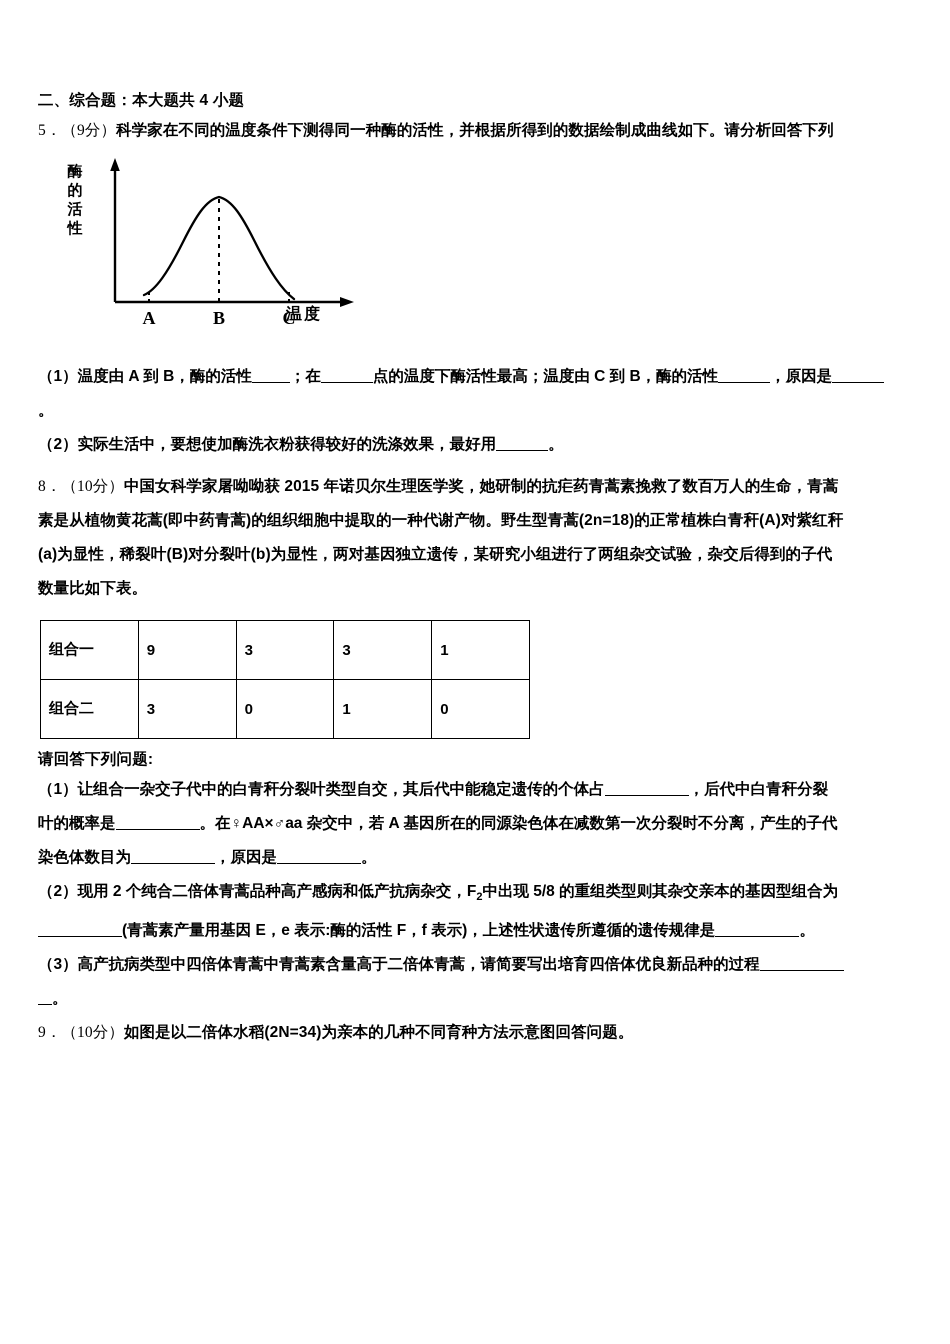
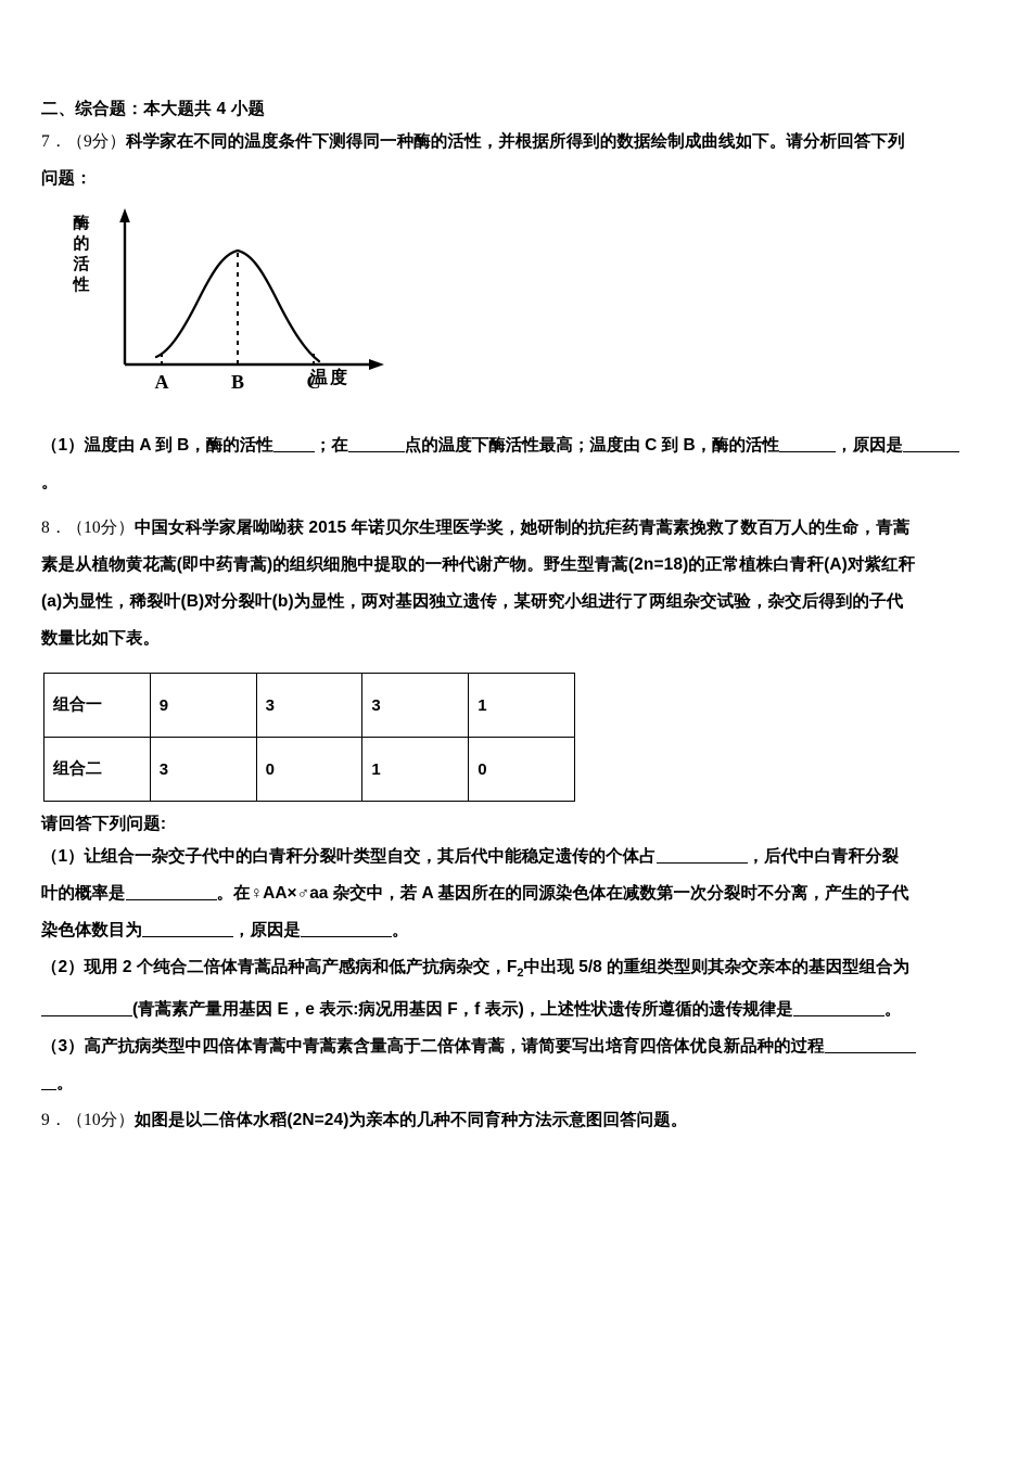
  二、综合题：本大题共 4 小题
- 5．（9分）科学家在不同的温度条件下测得同一种酶的活性，并根据所得到的数据绘制成曲线如下。请分析回答下列
+ 7．（9分）科学家在不同的温度条件下测得同一种酶的活性，并根据所得到的数据绘制成曲线如下。请分析回答下列
+ 问题：
  酶的活性
  温度
  A
  B
  C
  （1）温度由 A 到 B，酶的活性 ；在 点的温度下酶活性最高；温度由 C 到 B，酶的活性 ，原因是
  。
- （2）实际生活中，要想使加酶洗衣粉获得较好的洗涤效果，最好用 。
  8．（10分）中国女科学家屠呦呦获 2015 年诺贝尔生理医学奖，她研制的抗疟药青蒿素挽救了数百万人的生命，青蒿
  素是从植物黄花蒿(即中药青蒿)的组织细胞中提取的一种代谢产物。野生型青蒿(2n=18)的正常植株白青秆(A)对紫红秆
  (a)为显性，稀裂叶(B)对分裂叶(b)为显性，两对基因独立遗传，某研究小组进行了两组杂交试验，杂交后得到的子代
  数量比如下表。
  组合一	9	3	3	1
  组合二	3	0	1	0
  请回答下列问题:
  （1）让组合一杂交子代中的白青秆分裂叶类型自交，其后代中能稳定遗传的个体占 ，后代中白青秆分裂
  叶的概率是 。在♀AA×♂aa 杂交中，若 A 基因所在的同源染色体在减数第一次分裂时不分离，产生的子代
  染色体数目为 ，原因是 。
  （2）现用 2 个纯合二倍体青蒿品种高产感病和低产抗病杂交，F2中出现 5/8 的重组类型则其杂交亲本的基因型组合为
- (青蒿素产量用基因 E，e 表示:酶的活性 F，f 表示)，上述性状遗传所遵循的遗传规律是 。
+ (青蒿素产量用基因 E，e 表示:病况用基因 F，f 表示)，上述性状遗传所遵循的遗传规律是 。
  （3）高产抗病类型中四倍体青蒿中青蒿素含量高于二倍体青蒿，请简要写出培育四倍体优良新品种的过程
  。
- 9．（10分）如图是以二倍体水稻(2N=34)为亲本的几种不同育种方法示意图回答问题。
+ 9．（10分）如图是以二倍体水稻(2N=24)为亲本的几种不同育种方法示意图回答问题。
